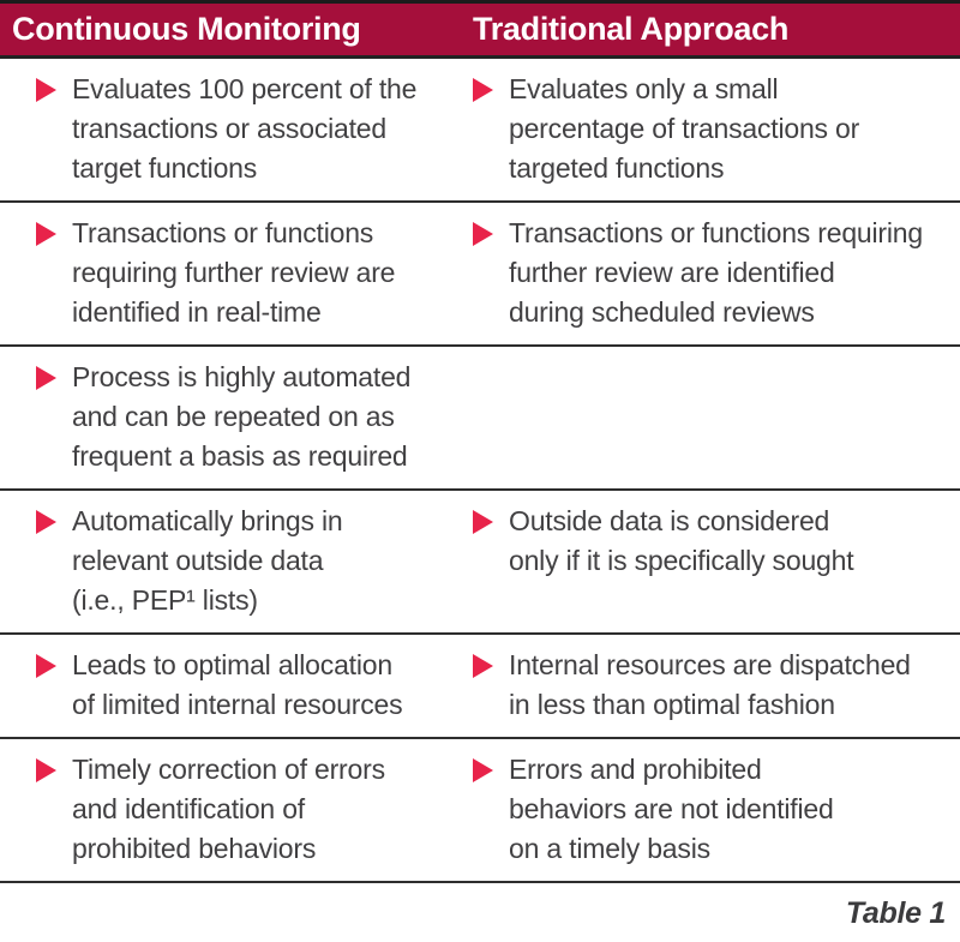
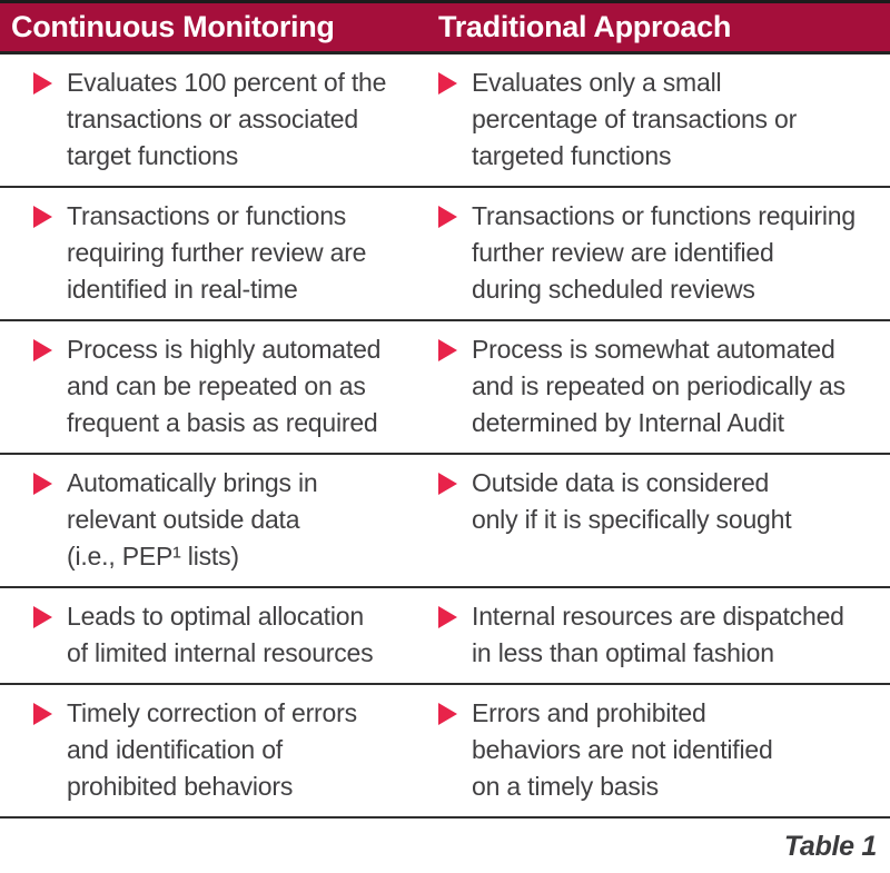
  Continuous Monitoring
  Traditional Approach
  Evaluates 100 percent of the
  transactions or associated
  target functions
  Evaluates only a small
  percentage of transactions or
  targeted functions
  Transactions or functions
  requiring further review are
  identified in real-time
  Transactions or functions requiring
  further review are identified
  during scheduled reviews
  Process is highly automated
  and can be repeated on as
  frequent a basis as required
+ Process is somewhat automated
+ and is repeated on periodically as
+ determined by Internal Audit
  Automatically brings in
  relevant outside data
  (i.e., PEP¹ lists)
  Outside data is considered
  only if it is specifically sought
  Leads to optimal allocation
  of limited internal resources
  Internal resources are dispatched
  in less than optimal fashion
  Timely correction of errors
  and identification of
  prohibited behaviors
  Errors and prohibited
  behaviors are not identified
  on a timely basis
  Table 1
